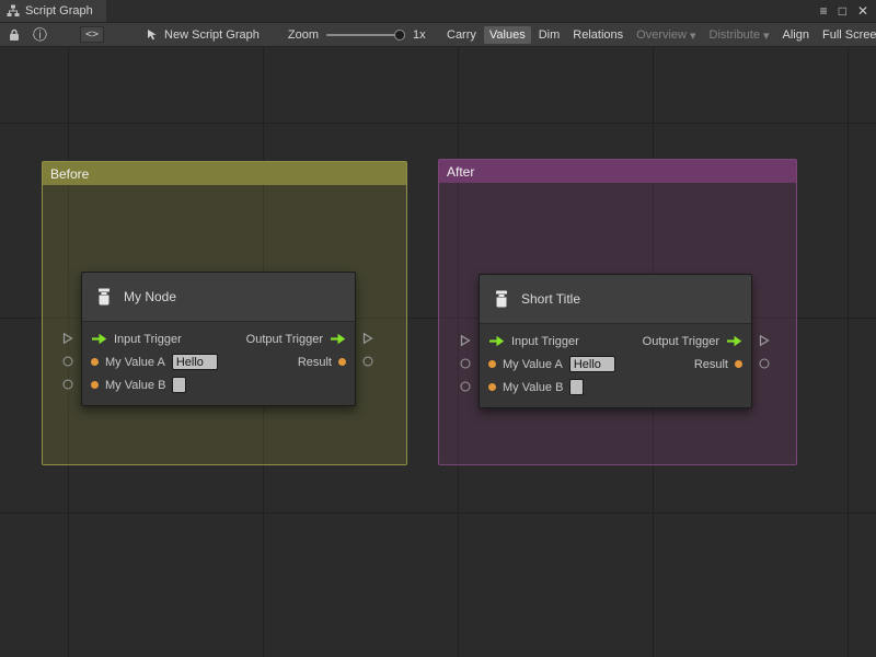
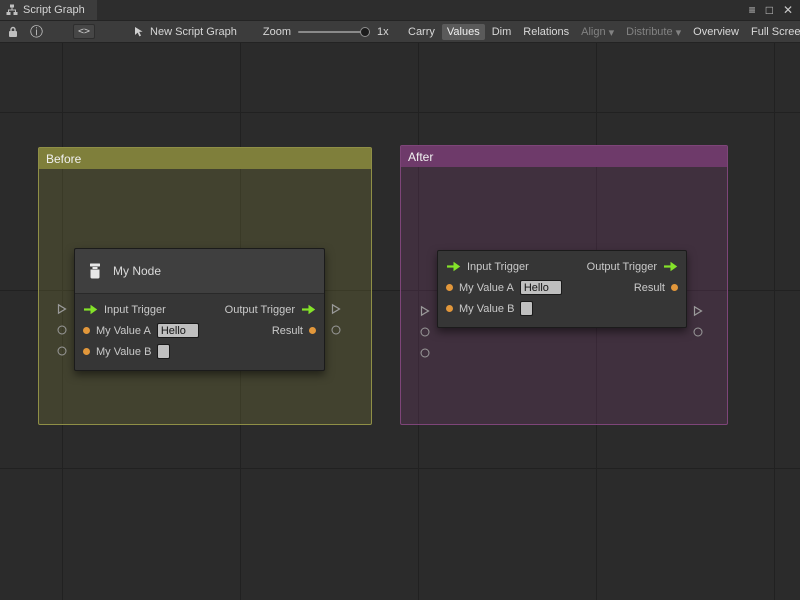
  Script Graph
  ≡
  □
  ✕
  ⓘ
  <>
  New Script Graph
  Zoom
  1x
  Carry
  Values
  Dim
  Relations
- Overview
+ Align
  ▾
  Distribute
  ▾
- Align
+ Overview
  Full Scree
  Before
  After
  My Node
  Input Trigger
  Output Trigger
  My Value A
  Hello
  Result
  My Value B
- Short Title
  Input Trigger
  Output Trigger
  My Value A
  Hello
  Result
  My Value B
